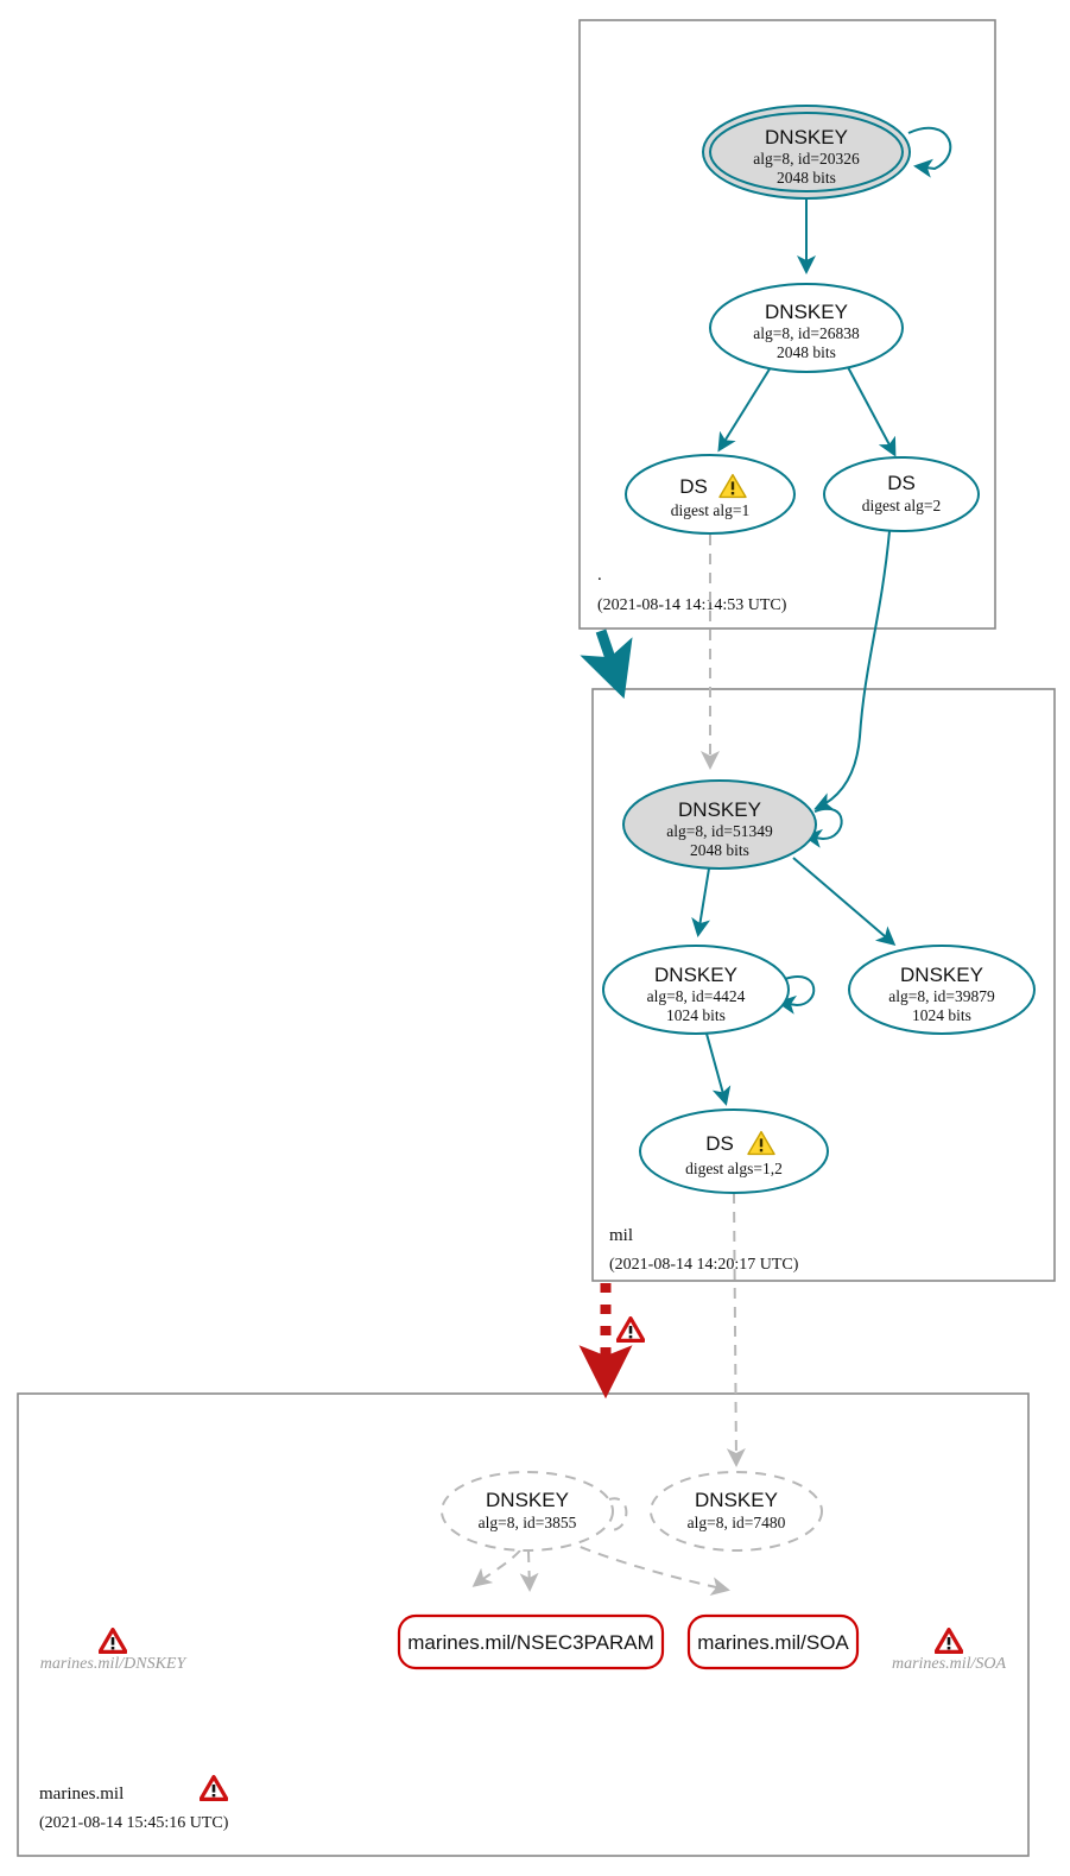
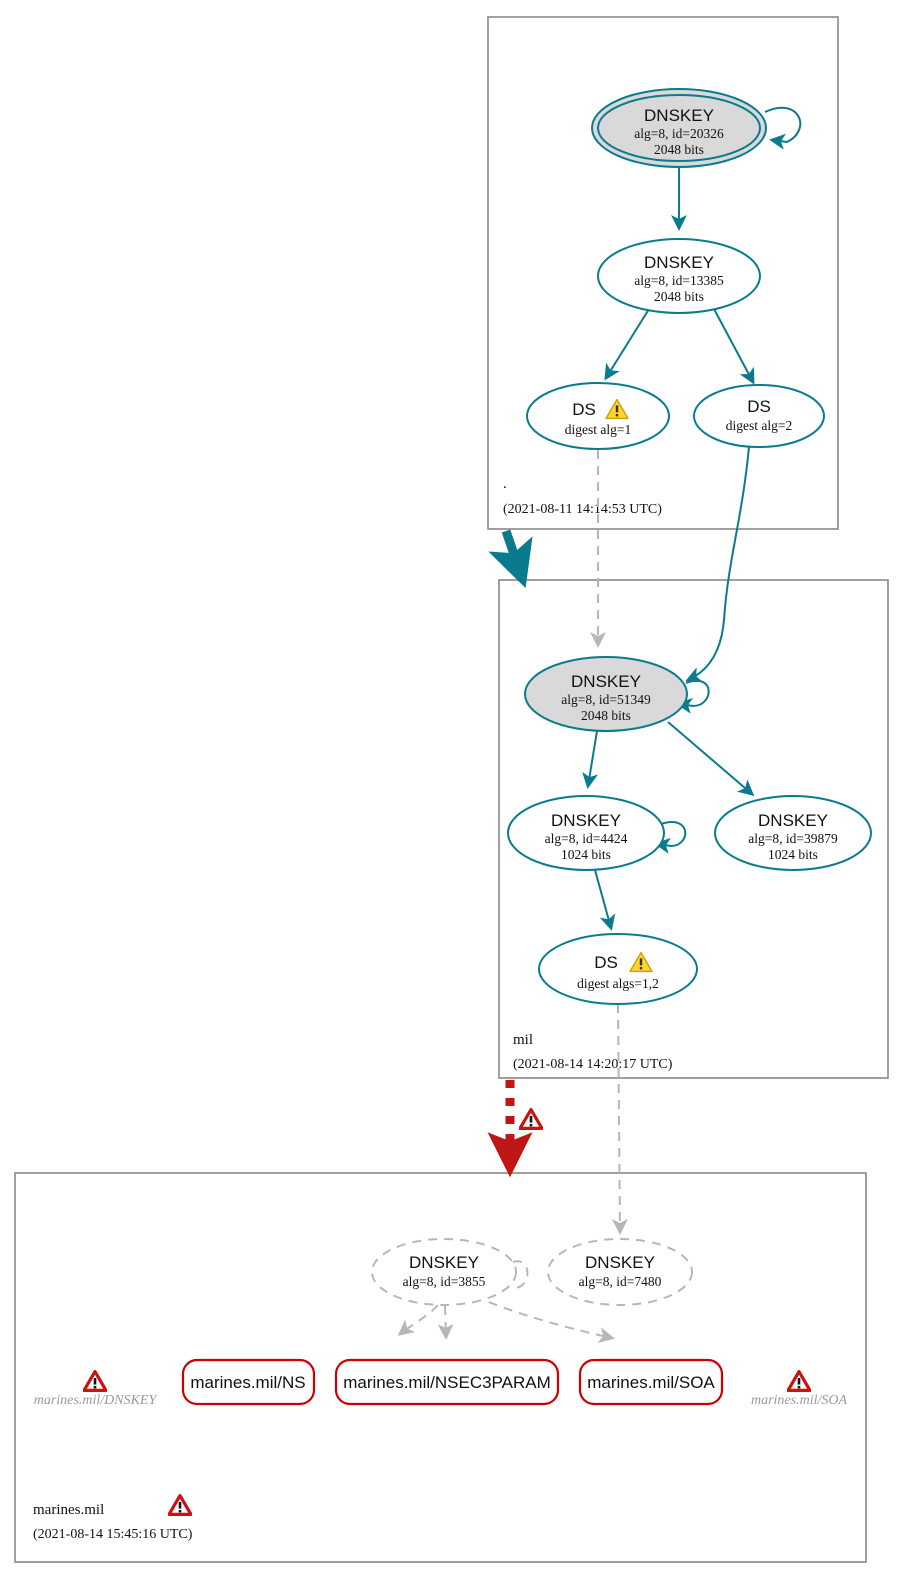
  .
- (2021-08-14 14:14:53 UTC)
+ (2021-08-11 14:14:53 UTC)
  mil
  (2021-08-14 14:20:17 UTC)
  marines.mil
  (2021-08-14 15:45:16 UTC)
  DNSKEY
  alg=8, id=20326
  2048 bits
  DNSKEY
- alg=8, id=26838
+ alg=8, id=13385
  2048 bits
  DS
  digest alg=1
  DS
  digest alg=2
  DNSKEY
  alg=8, id=51349
  2048 bits
  DNSKEY
  alg=8, id=4424
  1024 bits
  DNSKEY
  alg=8, id=39879
  1024 bits
  DS
  digest algs=1,2
  DNSKEY
  alg=8, id=3855
  DNSKEY
  alg=8, id=7480
+ marines.mil/NS
  marines.mil/NSEC3PARAM
  marines.mil/SOA
  marines.mil/DNSKEY
  marines.mil/SOA
